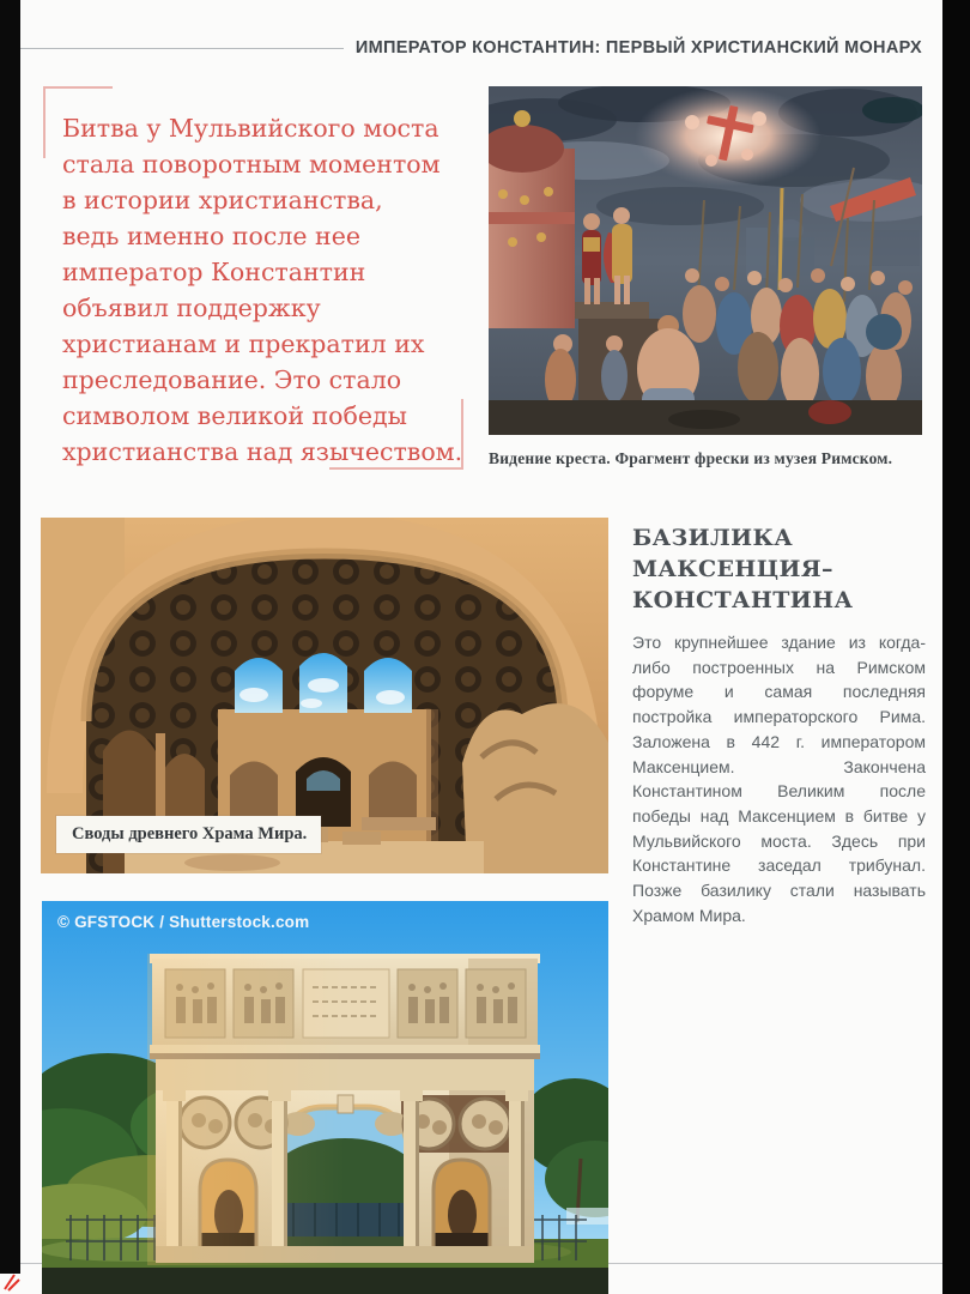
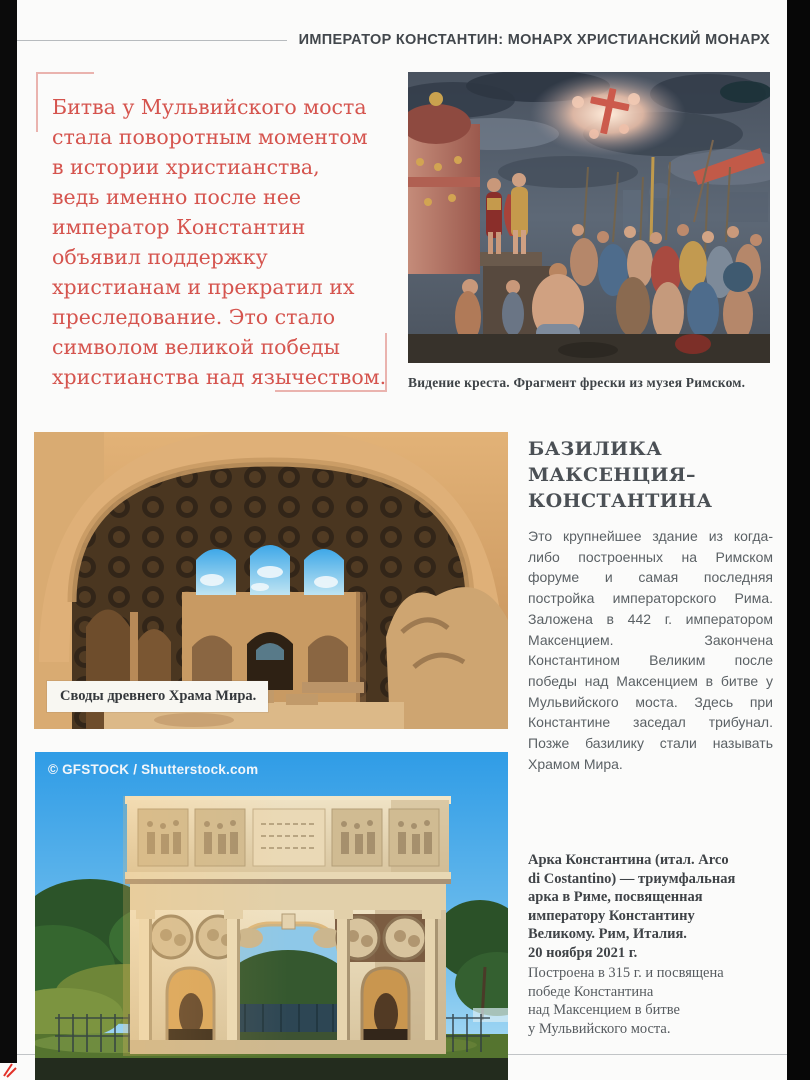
- ИМПЕРАТОР КОНСТАНТИН: ПЕРВЫЙ ХРИСТИАНСКИЙ МОНАРХ
+ ИМПЕРАТОР КОНСТАНТИН: МОНАРХ ХРИСТИАНСКИЙ МОНАРХ
  Битва у Мульвийского моста
  стала поворотным моментом
  в истории христианства,
  ведь именно после нее
  император Константин
  объявил поддержку
  христианам и прекратил их
  преследование. Это стало
  символом великой победы
  христианства над язычеством.
  Видение креста. Фрагмент фрески из музея Римском.
  Своды древнего Храма Мира.
  БАЗИЛИКА
  МАКСЕНЦИЯ–
  КОНСТАНТИНА
  Это крупнейшее здание из когда-либо построенных на Римском форуме и самая последняя постройка императорского Рима. Заложена в 442 г. императором Максенцием. Закончена Константином Великим после победы над Максенцием в битве у Мульвийского моста. Здесь при Константине заседал трибунал. Позже базилику стали называть Храмом Мира.
  © GFSTOCK / Shutterstock.com
+ Арка Константина (итал. Arco
+ di Costantino) — триумфальная
+ арка в Риме, посвященная
+ императору Константину
+ Великому. Рим, Италия.
+ 20 ноября 2021 г.
+ Построена в 315 г. и посвящена
+ победе Константина
+ над Максенцием в битве
+ у Мульвийского моста.
